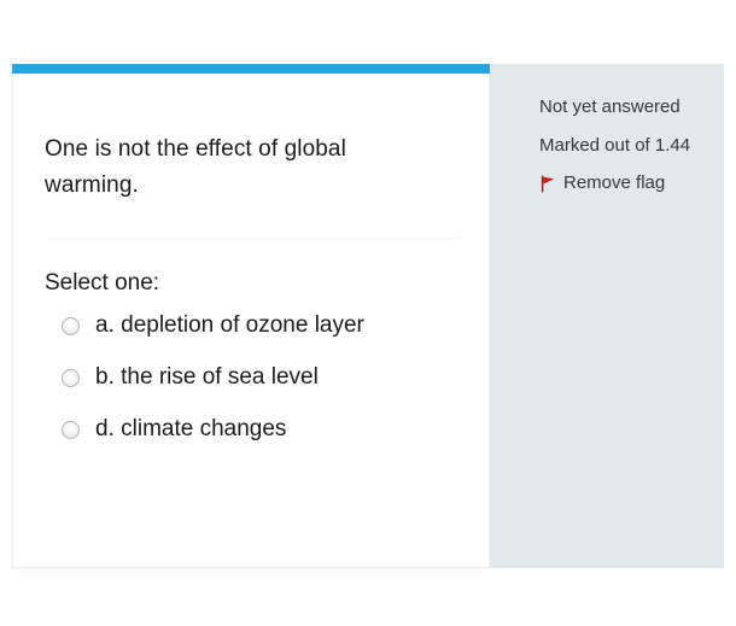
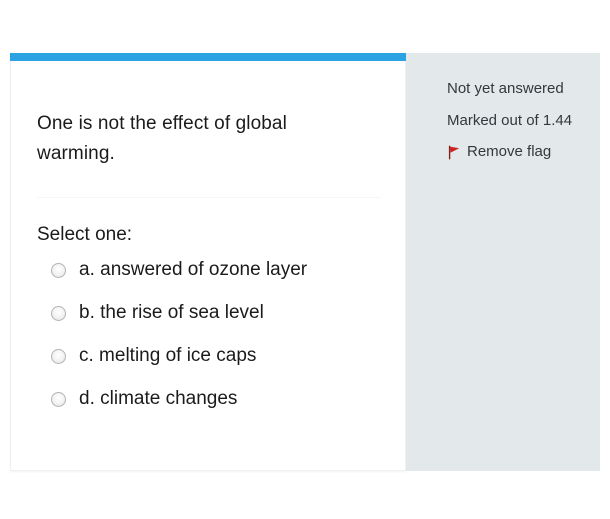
  One is not the effect of global warming.
  Select one:
- a. depletion of ozone layer
+ a. answered of ozone layer
  b. the rise of sea level
+ c. melting of ice caps
  d. climate changes
  Not yet answered
  Marked out of 1.44
  Remove flag
